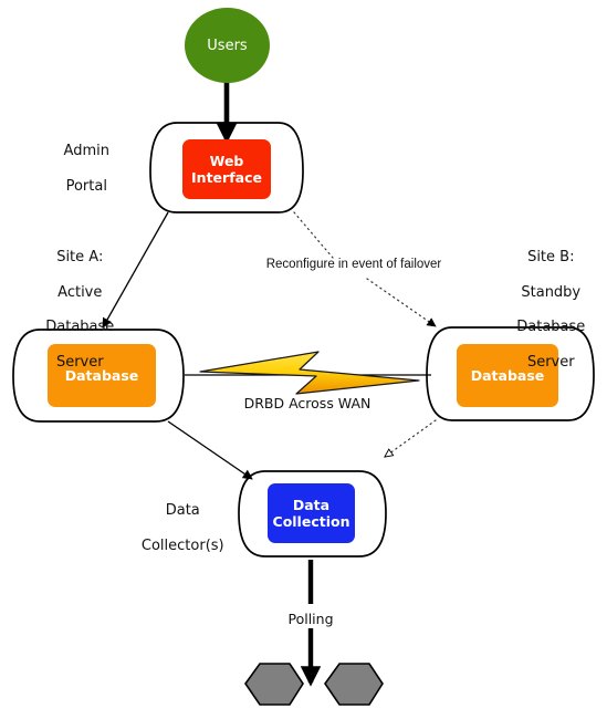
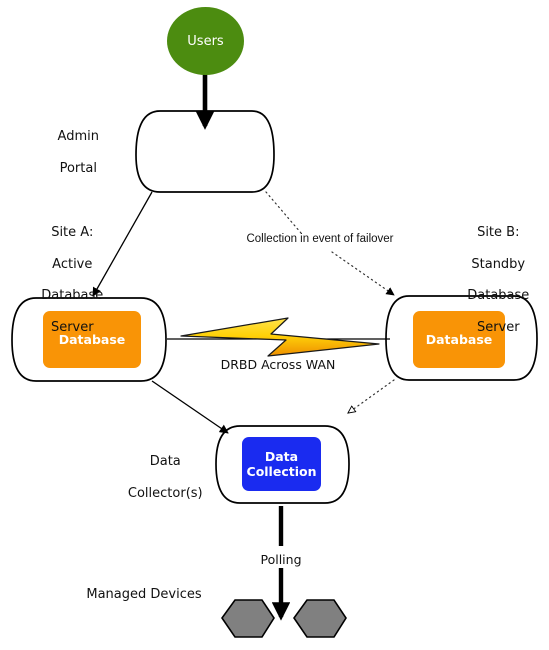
  Users
- Web
- Interface
  Database
  Database
  Data
  Collection
  Admin
  Portal
  Site A:
  Active
  Database
  Server
  Site B:
  Standby
  Database
  Server
  Data
  Collector(s)
+ Managed Devices
- Reconfigure in event of failover
+ Collection in event of failover
  DRBD Across WAN
  Polling
